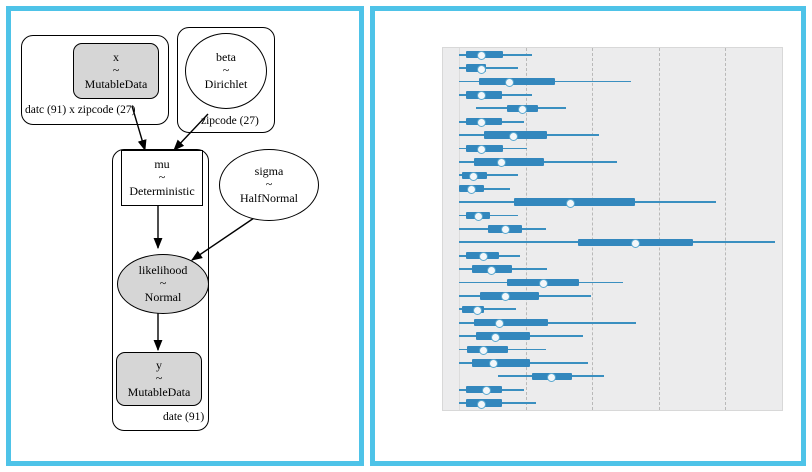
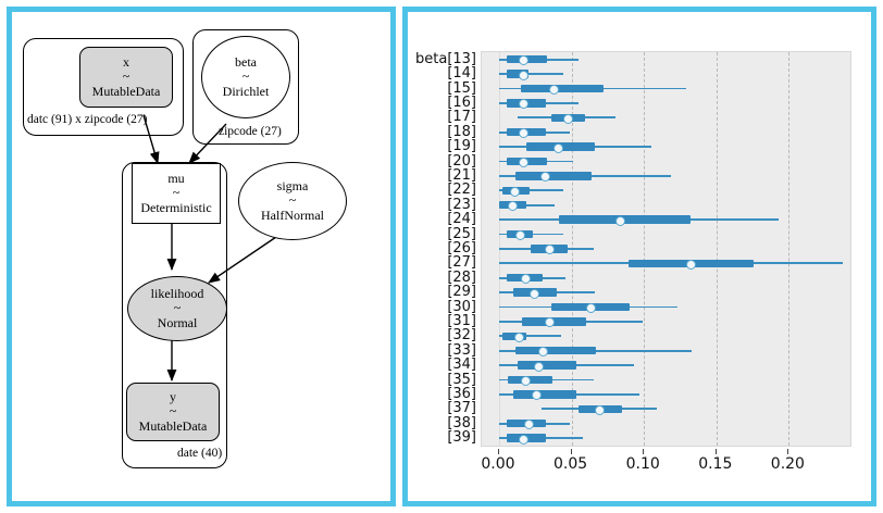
  datc (91) x zipcode (27)
  zipcode (27)
- date (91)
+ date (40)
  x
  ~
  MutableData
  beta
  ~
  Dirichlet
  mu
  ~
  Deterministic
  sigma
  ~
  HalfNormal
  likelihood
  ~
  Normal
  y
  ~
  MutableData
+ beta[13]
+ [14]
+ [15]
+ [16]
+ [17]
+ [18]
+ [19]
+ [20]
+ [21]
+ [22]
+ [23]
+ [24]
+ [25]
+ [26]
+ [27]
+ [28]
+ [29]
+ [30]
+ [31]
+ [32]
+ [33]
+ [34]
+ [35]
+ [36]
+ [37]
+ [38]
+ [39]
+ 0.00
+ 0.05
+ 0.10
+ 0.15
+ 0.20
